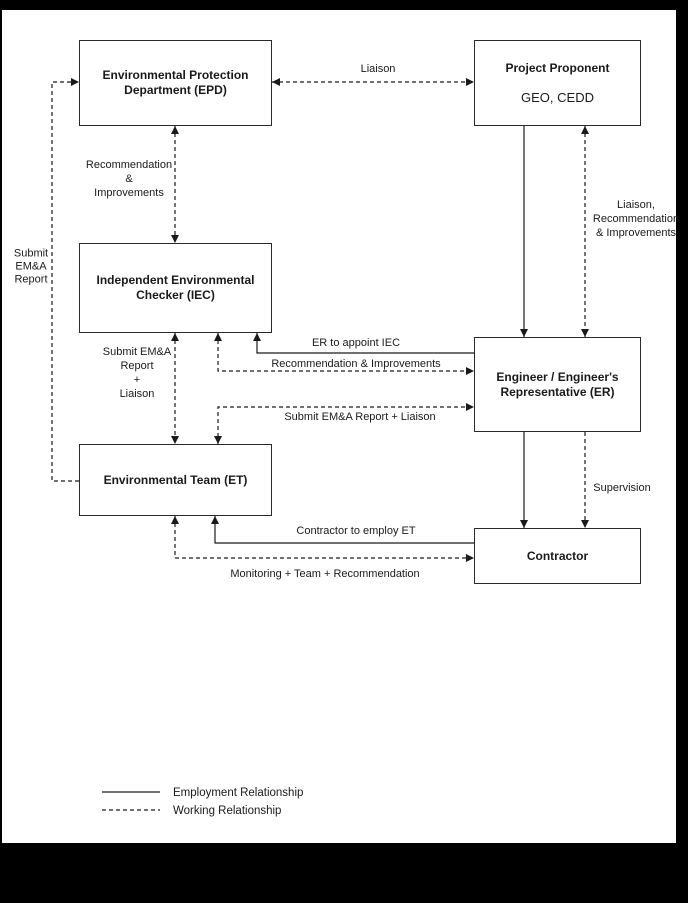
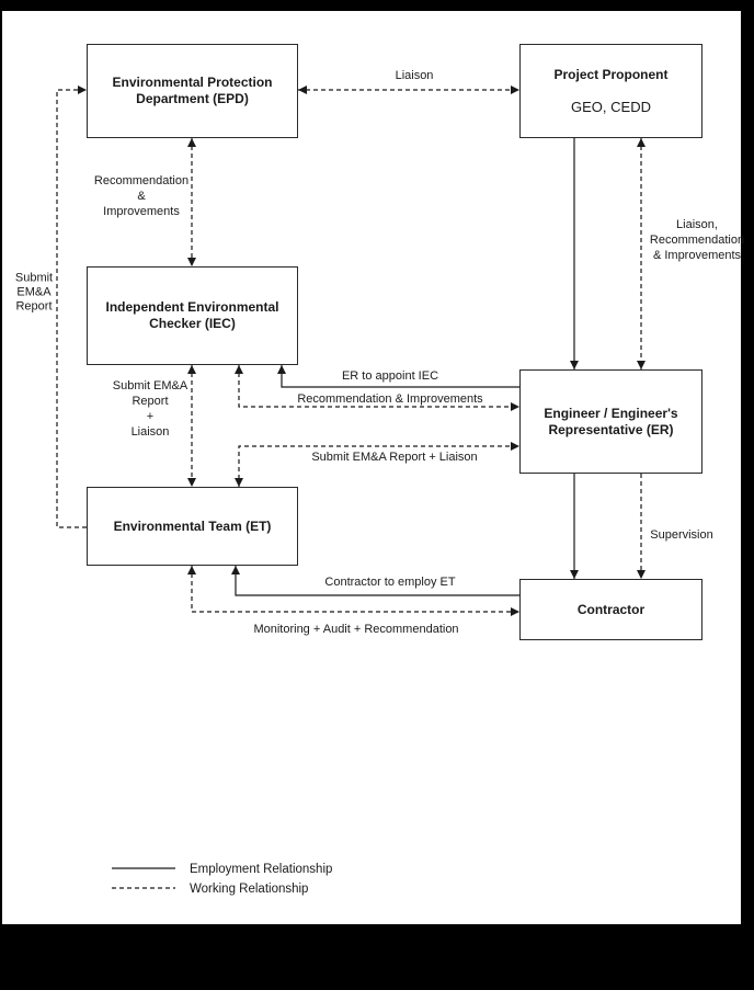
  Environmental Protection
  Department (EPD)
  Project Proponent
  GEO, CEDD
  Independent Environmental
  Checker (IEC)
  Engineer / Engineer's
  Representative (ER)
  Environmental Team (ET)
  Contractor
  Liaison
  Submit
  EM&A
  Report
  Recommendation
  &
  Improvements
  Liaison,
  Recommendation
  & Improvements
  ER to appoint IEC
  Recommendation & Improvements
  Submit EM&A Report + Liaison
  Submit EM&A
  Report
  +
  Liaison
  Supervision
  Contractor to employ ET
- Monitoring + Team + Recommendation
+ Monitoring + Audit + Recommendation
  Employment Relationship
  Working Relationship
